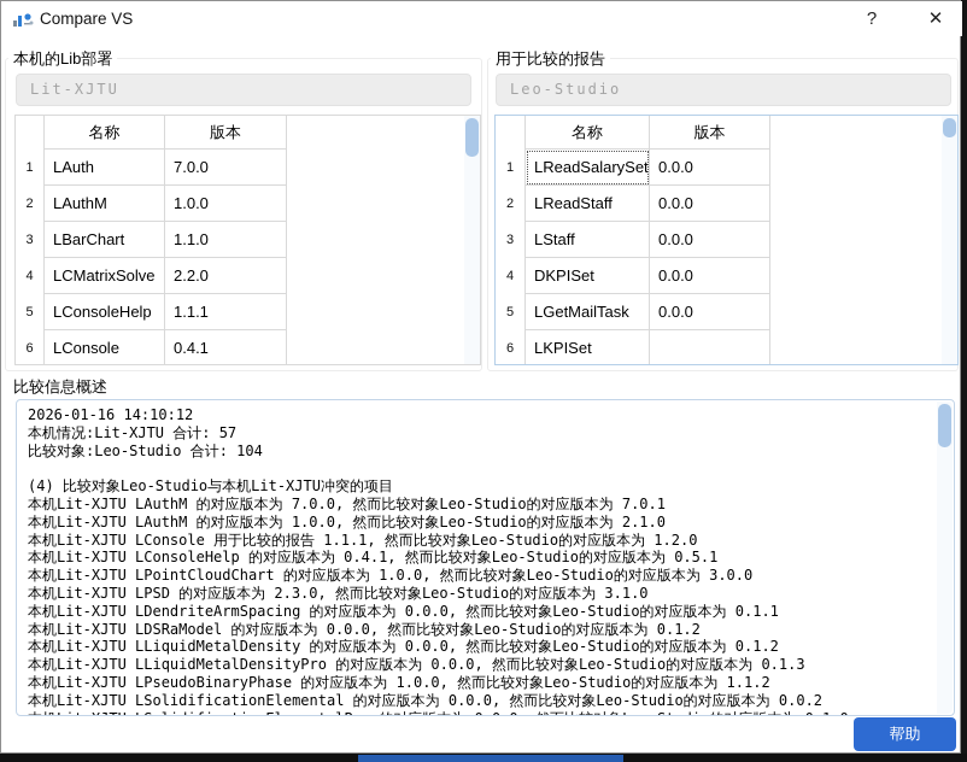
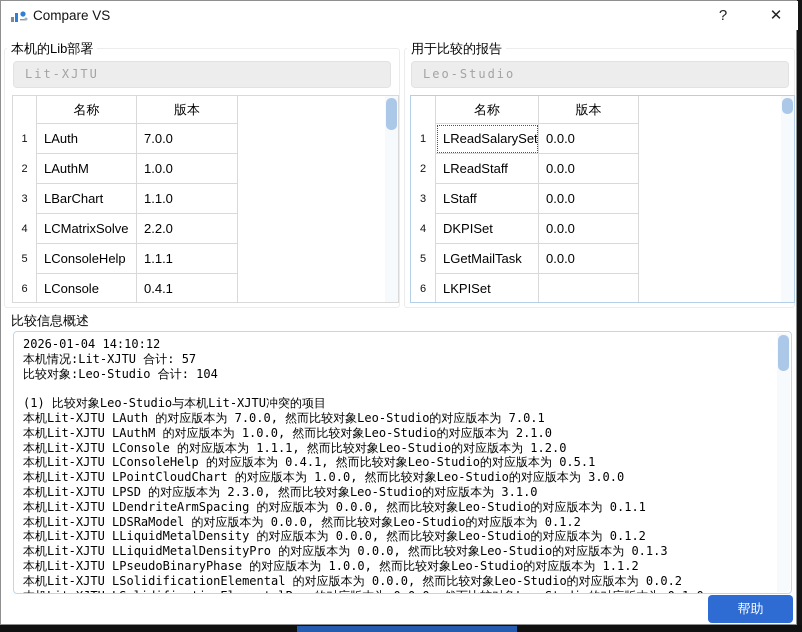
  Compare VS
  ?
  ✕
  本机的Lib部署
  用于比较的报告
  Lit-XJTU
  Leo-Studio
  名称
  版本
  1
  LAuth
  7.0.0
  2
  LAuthM
  1.0.0
  3
  LBarChart
  1.1.0
  4
  LCMatrixSolve
  2.2.0
  5
  LConsoleHelp
  1.1.1
  6
  LConsole
  0.4.1
  名称
  版本
  1
  LReadSalarySet
  0.0.0
  2
  LReadStaff
  0.0.0
  3
  LStaff
  0.0.0
  4
  DKPISet
  0.0.0
  5
  LGetMailTask
  0.0.0
  6
  LKPISet
  比较信息概述
- 2026-01-16 14:10:12
+ 2026-01-04 14:10:12
  本机情况:Lit-XJTU 合计: 57
  比较对象:Leo-Studio 合计: 104
- (4) 比较对象Leo-Studio与本机Lit-XJTU冲突的项目
+ (1) 比较对象Leo-Studio与本机Lit-XJTU冲突的项目
- 本机Lit-XJTU LAuthM 的对应版本为 7.0.0, 然而比较对象Leo-Studio的对应版本为 7.0.1
+ 本机Lit-XJTU LAuth 的对应版本为 7.0.0, 然而比较对象Leo-Studio的对应版本为 7.0.1
  本机Lit-XJTU LAuthM 的对应版本为 1.0.0, 然而比较对象Leo-Studio的对应版本为 2.1.0
- 本机Lit-XJTU LConsole 用于比较的报告 1.1.1, 然而比较对象Leo-Studio的对应版本为 1.2.0
+ 本机Lit-XJTU LConsole 的对应版本为 1.1.1, 然而比较对象Leo-Studio的对应版本为 1.2.0
  本机Lit-XJTU LConsoleHelp 的对应版本为 0.4.1, 然而比较对象Leo-Studio的对应版本为 0.5.1
  本机Lit-XJTU LPointCloudChart 的对应版本为 1.0.0, 然而比较对象Leo-Studio的对应版本为 3.0.0
  本机Lit-XJTU LPSD 的对应版本为 2.3.0, 然而比较对象Leo-Studio的对应版本为 3.1.0
  本机Lit-XJTU LDendriteArmSpacing 的对应版本为 0.0.0, 然而比较对象Leo-Studio的对应版本为 0.1.1
  本机Lit-XJTU LDSRaModel 的对应版本为 0.0.0, 然而比较对象Leo-Studio的对应版本为 0.1.2
  本机Lit-XJTU LLiquidMetalDensity 的对应版本为 0.0.0, 然而比较对象Leo-Studio的对应版本为 0.1.2
  本机Lit-XJTU LLiquidMetalDensityPro 的对应版本为 0.0.0, 然而比较对象Leo-Studio的对应版本为 0.1.3
  本机Lit-XJTU LPseudoBinaryPhase 的对应版本为 1.0.0, 然而比较对象Leo-Studio的对应版本为 1.1.2
  本机Lit-XJTU LSolidificationElemental 的对应版本为 0.0.0, 然而比较对象Leo-Studio的对应版本为 0.0.2
  帮助
